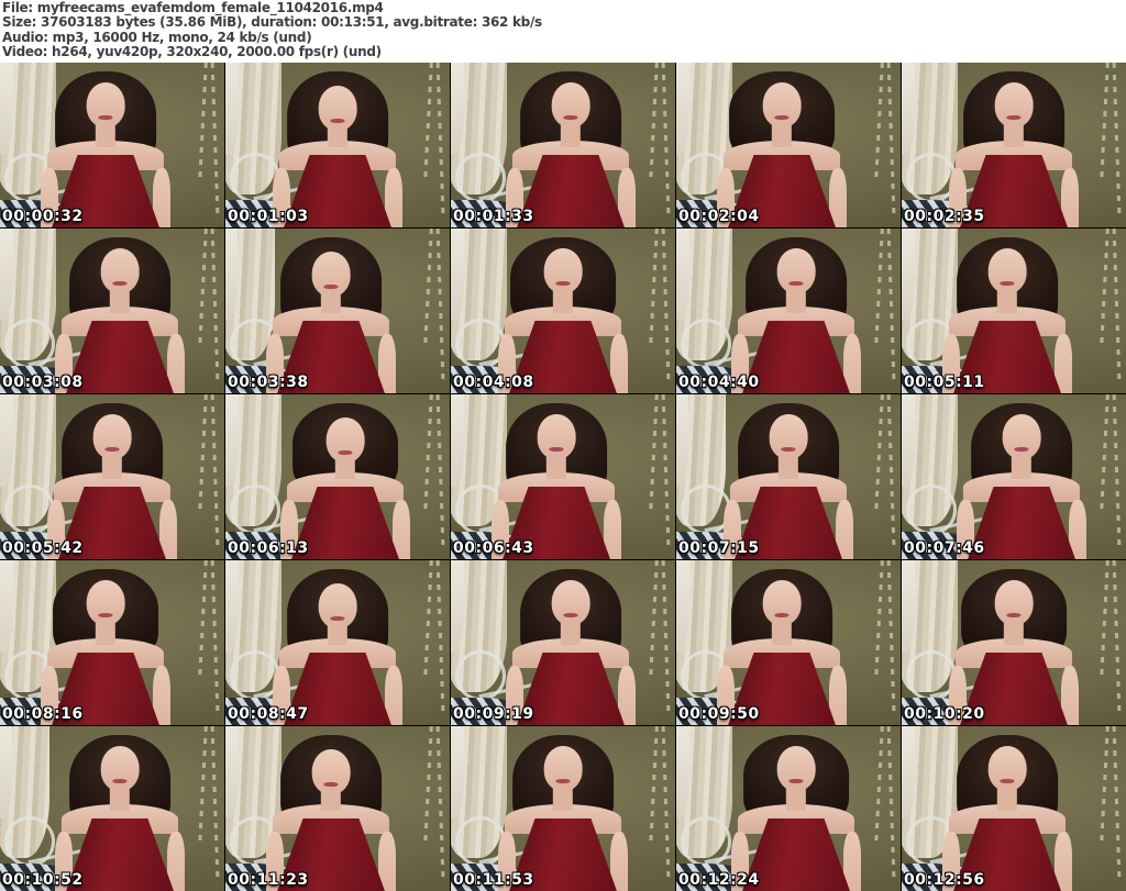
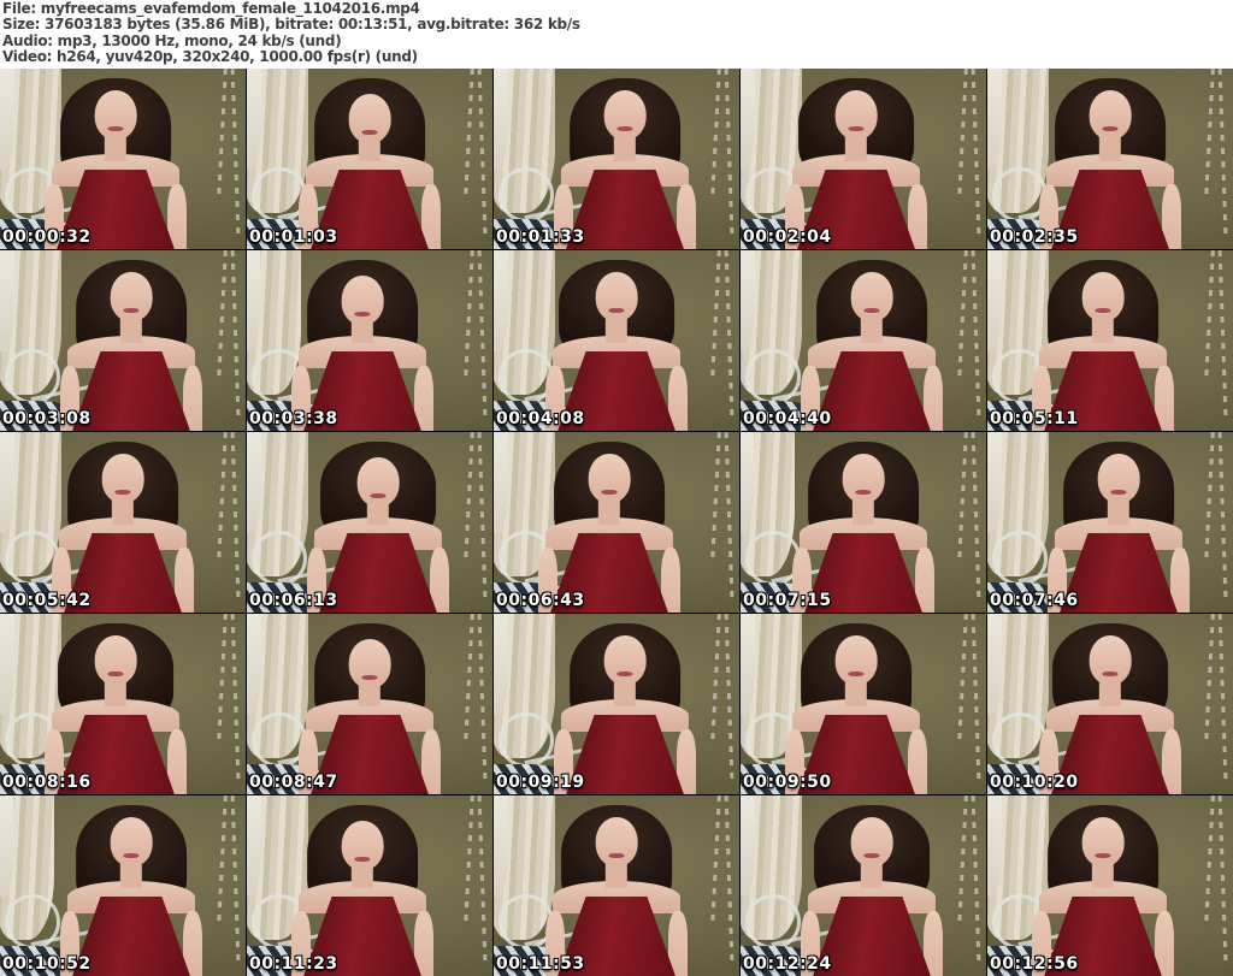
  File: myfreecams_evafemdom_female_11042016.mp4
- Size: 37603183 bytes (35.86 MiB), duration: 00:13:51, avg.bitrate: 362 kb/s
+ Size: 37603183 bytes (35.86 MiB), bitrate: 00:13:51, avg.bitrate: 362 kb/s
- Audio: mp3, 16000 Hz, mono, 24 kb/s (und)
+ Audio: mp3, 13000 Hz, mono, 24 kb/s (und)
- Video: h264, yuv420p, 320x240, 2000.00 fps(r) (und)
+ Video: h264, yuv420p, 320x240, 1000.00 fps(r) (und)
  00:00:32
  00:01:03
  00:01:33
  00:02:04
  00:02:35
  00:03:08
  00:03:38
  00:04:08
  00:04:40
  00:05:11
  00:05:42
  00:06:13
  00:06:43
  00:07:15
  00:07:46
  00:08:16
  00:08:47
  00:09:19
  00:09:50
  00:10:20
  00:10:52
  00:11:23
  00:11:53
  00:12:24
  00:12:56
